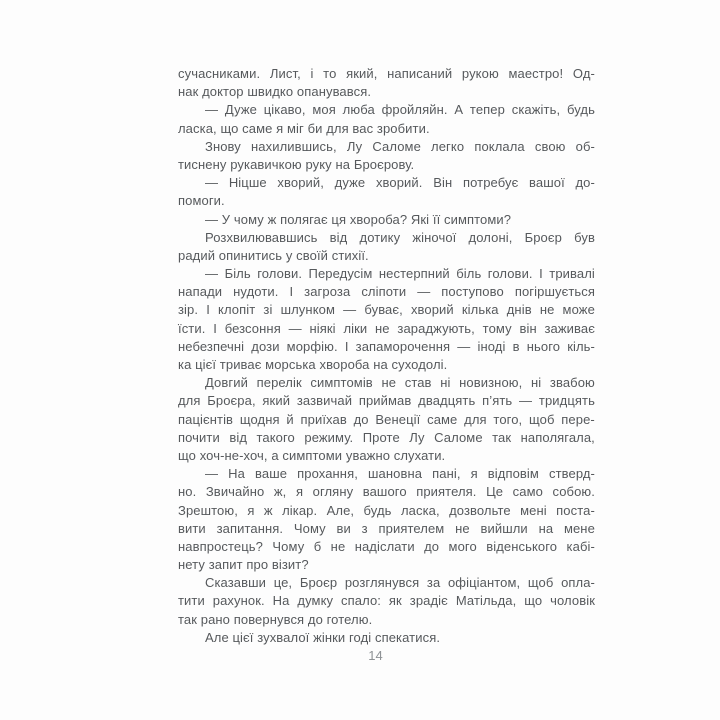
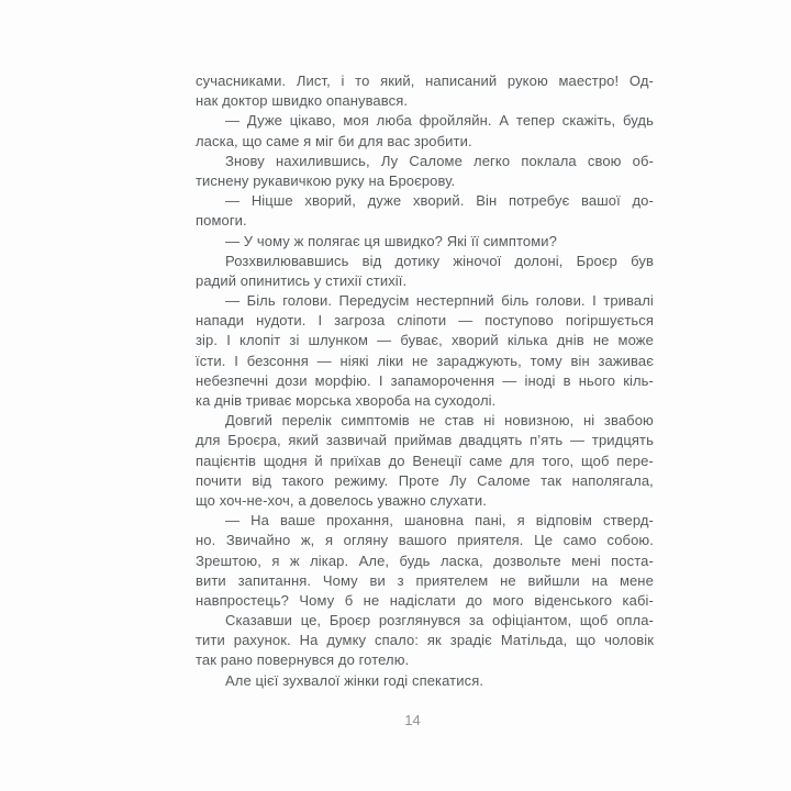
  сучасниками.
  Лист,
  і
  то
  який,
  написаний
  рукою
  маестро!
  Од-
  нак доктор швидко опанувався.
  —
  Дуже
  цікаво,
  моя
  люба
  фройляйн.
  А
  тепер
  скажіть,
  будь
  ласка, що саме я міг би для вас зробити.
  Знову
  нахилившись,
  Лу
  Саломе
  легко
  поклала
  свою
  об-
  тиснену рукавичкою руку на Броєрову.
  —
  Ніцше
  хворий,
  дуже
  хворий.
  Він
  потребує
  вашої
  до-
  помоги.
- — У чому ж полягає ця хвороба? Які її симптоми?
+ — У чому ж полягає ця швидко? Які її симптоми?
  Розхвилювавшись
  від
  дотику
  жіночої
  долоні,
  Броєр
  був
- радий опинитись у своїй стихії.
+ радий опинитись у стихії стихії.
  —
  Біль
  голови.
  Передусім
  нестерпний
  біль
  голови.
  І
  тривалі
  напади
  нудоти.
  І
  загроза
  сліпоти
  —
  поступово
  погіршується
  зір.
  І
  клопіт
  зі
  шлунком
  —
  буває,
  хворий
  кілька
  днів
  не
  може
  їсти.
  І
  безсоння
  —
  ніякі
  ліки
  не
  зараджують,
  тому
  він
  заживає
  небезпечні
  дози
  морфію.
  І
  запаморочення
  —
  іноді
  в
  нього
  кіль-
- ка цієї триває морська хвороба на суходолі.
+ ка днів триває морська хвороба на суходолі.
  Довгий
  перелік
  симптомів
  не
  став
  ні
  новизною,
  ні
  звабою
  для
  Броєра,
  який
  зазвичай
  приймав
  двадцять
  п’ять
  —
  тридцять
  пацієнтів
  щодня
  й
  приїхав
  до
  Венеції
  саме
  для
  того,
  щоб
  пере-
  почити
  від
  такого
  режиму.
  Проте
  Лу
  Саломе
  так
  наполягала,
- що хоч-не-хоч, а симптоми уважно слухати.
+ що хоч-не-хоч, а довелось уважно слухати.
  —
  На
  ваше
  прохання,
  шановна
  пані,
  я
  відповім
  стверд-
  но.
  Звичайно
  ж,
  я
  огляну
  вашого
  приятеля.
  Це
  само
  собою.
  Зрештою,
  я
  ж
  лікар.
  Але,
  будь
  ласка,
  дозвольте
  мені
  поста-
  вити
  запитання.
  Чому
  ви
  з
  приятелем
  не
  вийшли
  на
  мене
  навпростець?
  Чому
  б
  не
  надіслати
  до
  мого
  віденського
  кабі-
- нету запит про візит?
  Сказавши
  це,
  Броєр
  розглянувся
  за
  офіціантом,
  щоб
  опла-
  тити
  рахунок.
  На
  думку
  спало:
  як
  зрадіє
  Матільда,
  що
  чоловік
  так рано повернувся до готелю.
  Але цієї зухвалої жінки годі спекатися.
  14
